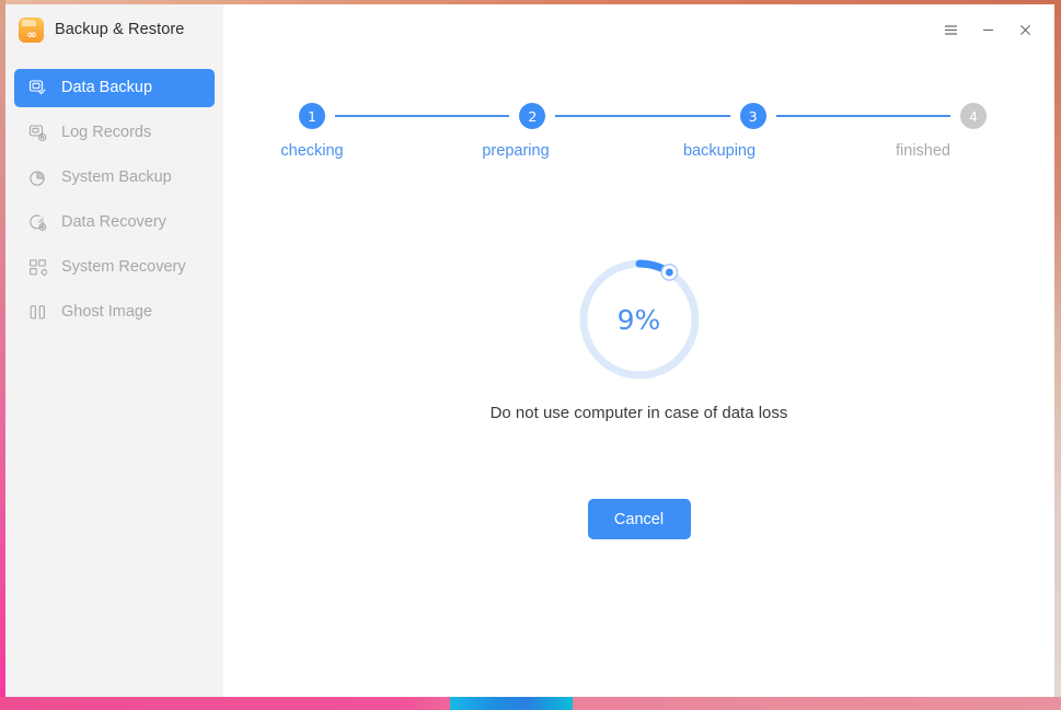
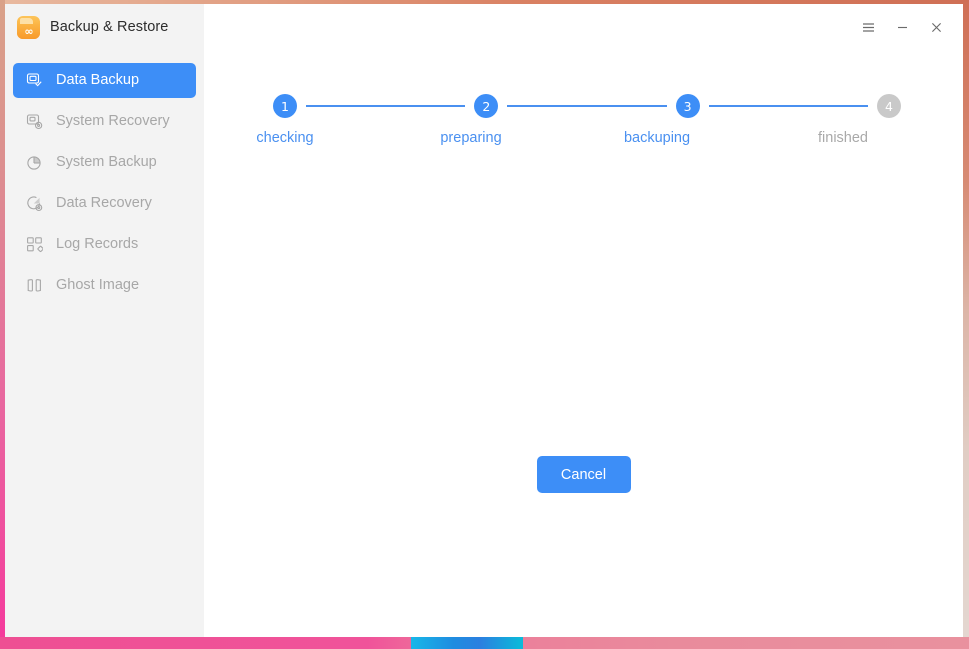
  ∞
  Backup & Restore
  Data Backup
- Log Records
+ System Recovery
  System Backup
  Data Recovery
- System Recovery
+ Log Records
  Ghost Image
  1
  2
  3
  4
  checking
  preparing
  backuping
  finished
- 9%
- Do not use computer in case of data loss
  Cancel
